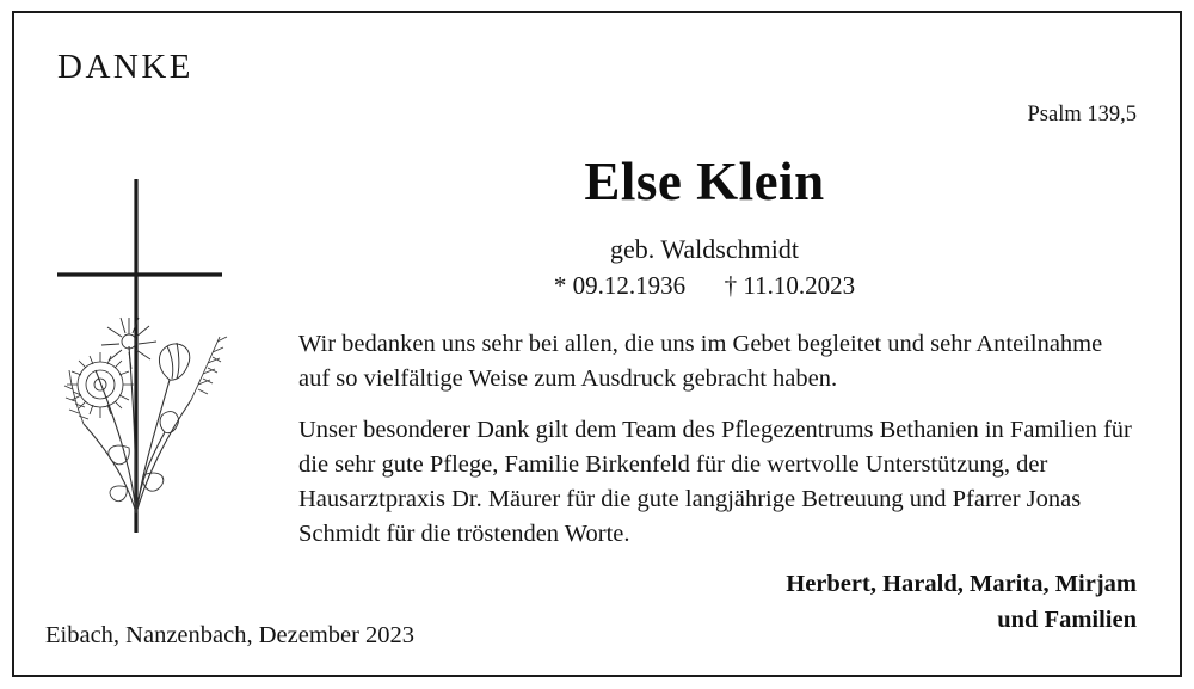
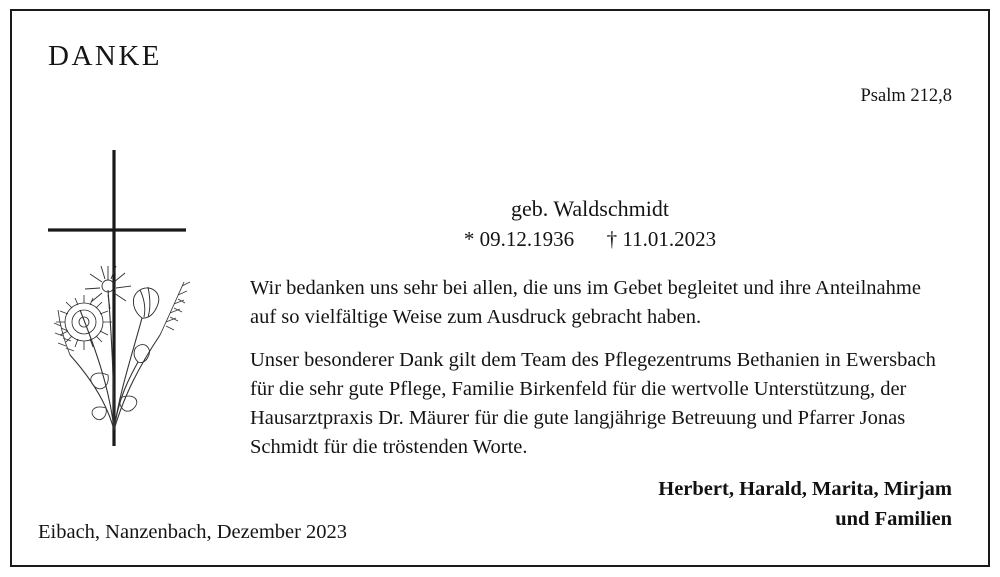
  DANKE
- Psalm 139,5
+ Psalm 212,8
- Else Klein
  geb. Waldschmidt
- * 09.12.1936 † 11.10.2023
+ * 09.12.1936 † 11.01.2023
- Wir bedanken uns sehr bei allen, die uns im Gebet begleitet und sehr Anteilnahme auf so vielfältige Weise zum Ausdruck gebracht haben.
+ Wir bedanken uns sehr bei allen, die uns im Gebet begleitet und ihre Anteilnahme auf so vielfältige Weise zum Ausdruck gebracht haben.
- Unser besonderer Dank gilt dem Team des Pflegezentrums Bethanien in Familien für die sehr gute Pflege, Familie Birkenfeld für die wertvolle Unterstützung, der Hausarztpraxis Dr. Mäurer für die gute langjährige Betreuung und Pfarrer Jonas Schmidt für die tröstenden Worte.
+ Unser besonderer Dank gilt dem Team des Pflegezentrums Bethanien in Ewersbach für die sehr gute Pflege, Familie Birkenfeld für die wertvolle Unterstützung, der Hausarztpraxis Dr. Mäurer für die gute langjährige Betreuung und Pfarrer Jonas Schmidt für die tröstenden Worte.
  Herbert, Harald, Marita, Mirjam
  und Familien
  Eibach, Nanzenbach, Dezember 2023
